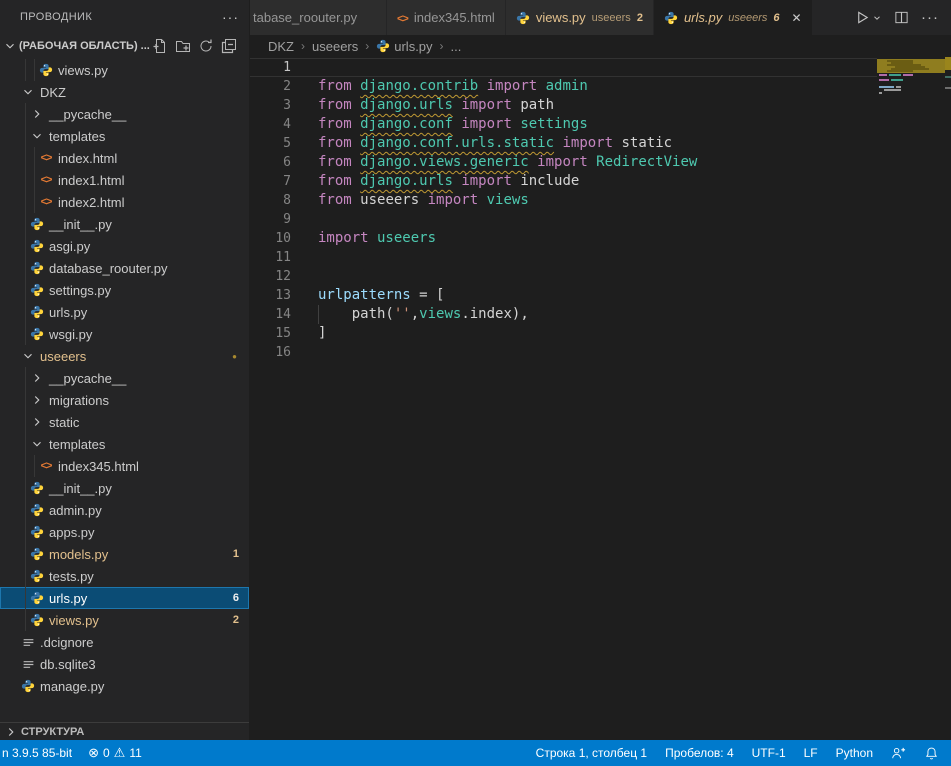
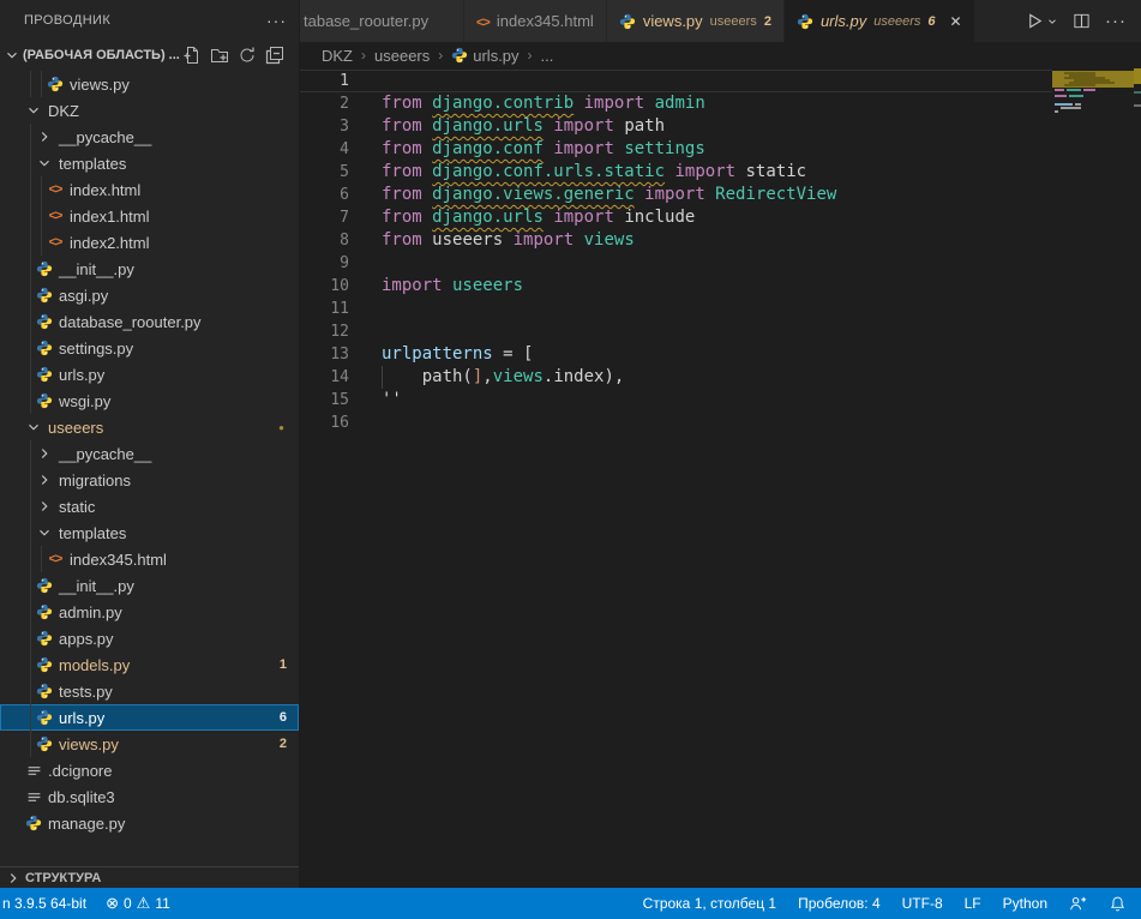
  ПРОВОДНИК
  ···
  (РАБОЧАЯ ОБЛАСТЬ) ...
  views.py
  DKZ
  __pycache__
  templates
  <>
  index.html
  <>
  index1.html
  <>
  index2.html
  __init__.py
  asgi.py
  database_roouter.py
  settings.py
  urls.py
  wsgi.py
  useeers
  ●
  __pycache__
  migrations
  static
  templates
  <>
  index345.html
  __init__.py
  admin.py
  apps.py
  models.py
  1
  tests.py
  urls.py
  6
  views.py
  2
  .dcignore
  db.sqlite3
  manage.py
  СТРУКТУРА
  tabase_roouter.py
  <>
  index345.html
  views.py
  useeers
  2
  urls.py
  useeers
  6
  ✕
  ···
  DKZ
  ›
  useeers
  ›
  urls.py
  ›
  ...
  1
  2
  from django.contrib import admin
  3
  from django.urls import path
  4
  from django.conf import settings
  5
  from django.conf.urls.static import static
  6
  from django.views.generic import RedirectView
  7
  from django.urls import include
  8
  from useeers import views
  9
  10
  import useeers
  11
  12
  13
  urlpatterns = [
  14
- path('',views.index),
+ path(],views.index),
  15
- ]
+ ''
  16
- n 3.9.5 85-bit
+ n 3.9.5 64-bit
  ⊗
  0
  ⚠
  11
  Строка 1, столбец 1
  Пробелов: 4
- UTF-1
+ UTF-8
  LF
  Python
